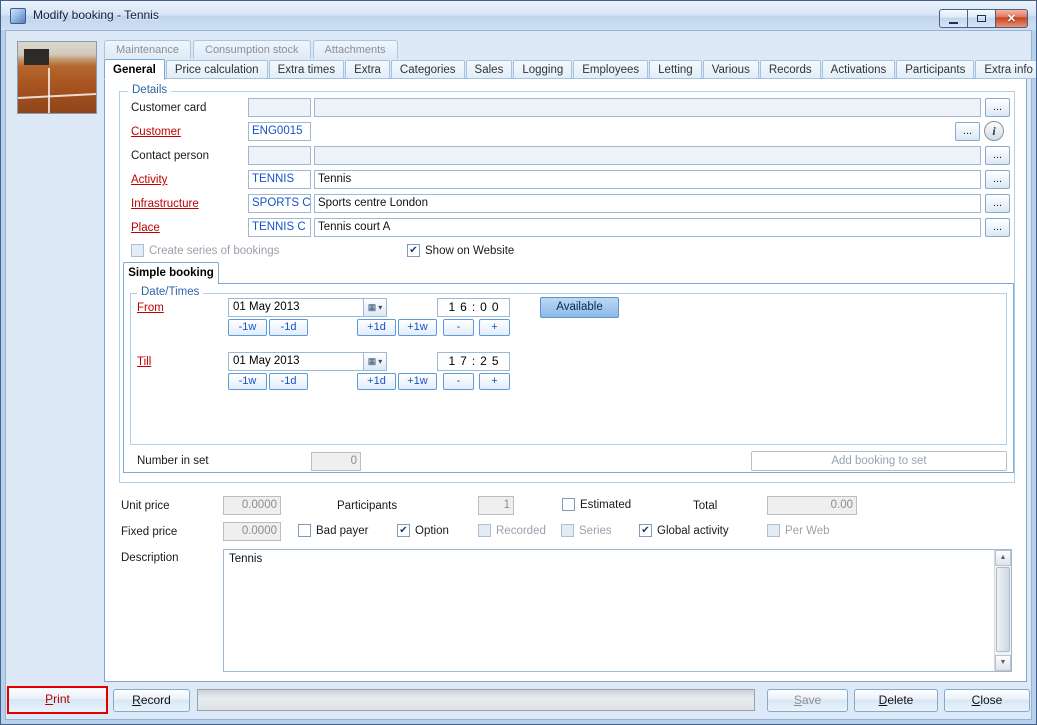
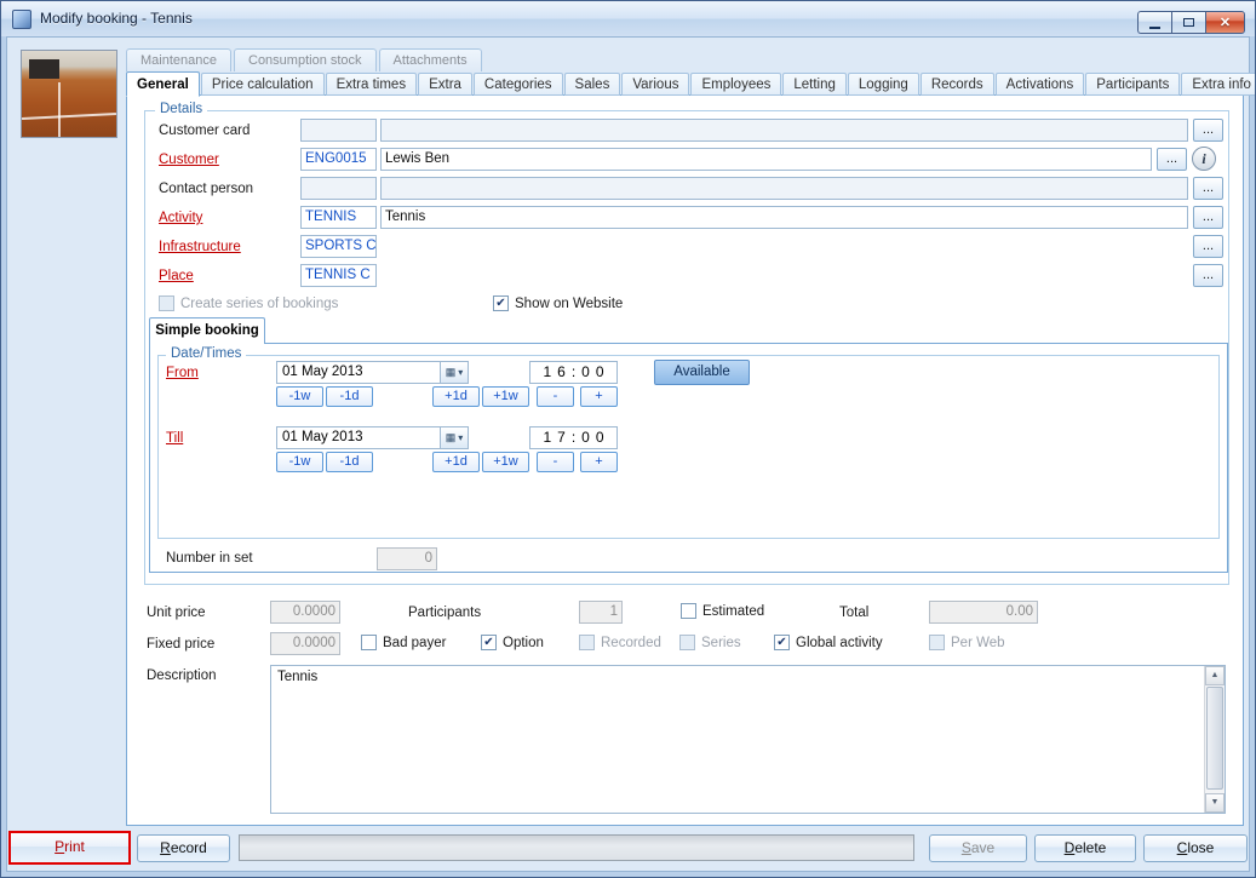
  Modify booking - Tennis
  ✕
  Maintenance
  Consumption stock
  Attachments
  General
  Price calculation
  Extra times
  Extra
  Categories
  Sales
- Logging
+ Various
  Employees
  Letting
- Various
+ Logging
  Records
  Activations
  Participants
  Extra info
  Details
  Customer card
  ...
  Customer
  ENG0015
+ Lewis Ben
  ...
  i
  Contact person
  ...
  Activity
  TENNIS
  Tennis
  ...
  Infrastructure
  SPORTS C
- Sports centre London
  ...
  Place
  TENNIS C
- Tennis court A
  ...
  Create series of bookings
  ✔
  Show on Website
  Simple booking
  Date/Times
  From
  01 May 2013
  ▦
  ▾
  16:00
  Available
  -1w
  -1d
  +1d
  +1w
  -
  +
  Till
  01 May 2013
  ▦
  ▾
- 17:25
+ 17:00
  -1w
  -1d
  +1d
  +1w
  -
  +
  Number in set
  0
- Add booking to set
  Unit price
  0.0000
  Participants
  1
  Estimated
  Total
  0.00
  Fixed price
  0.0000
  Bad payer
  ✔
  Option
  Recorded
  Series
  ✔
  Global activity
  Per Web
  Description
  Tennis
  Print
  Record
  Save
  Delete
  Close
